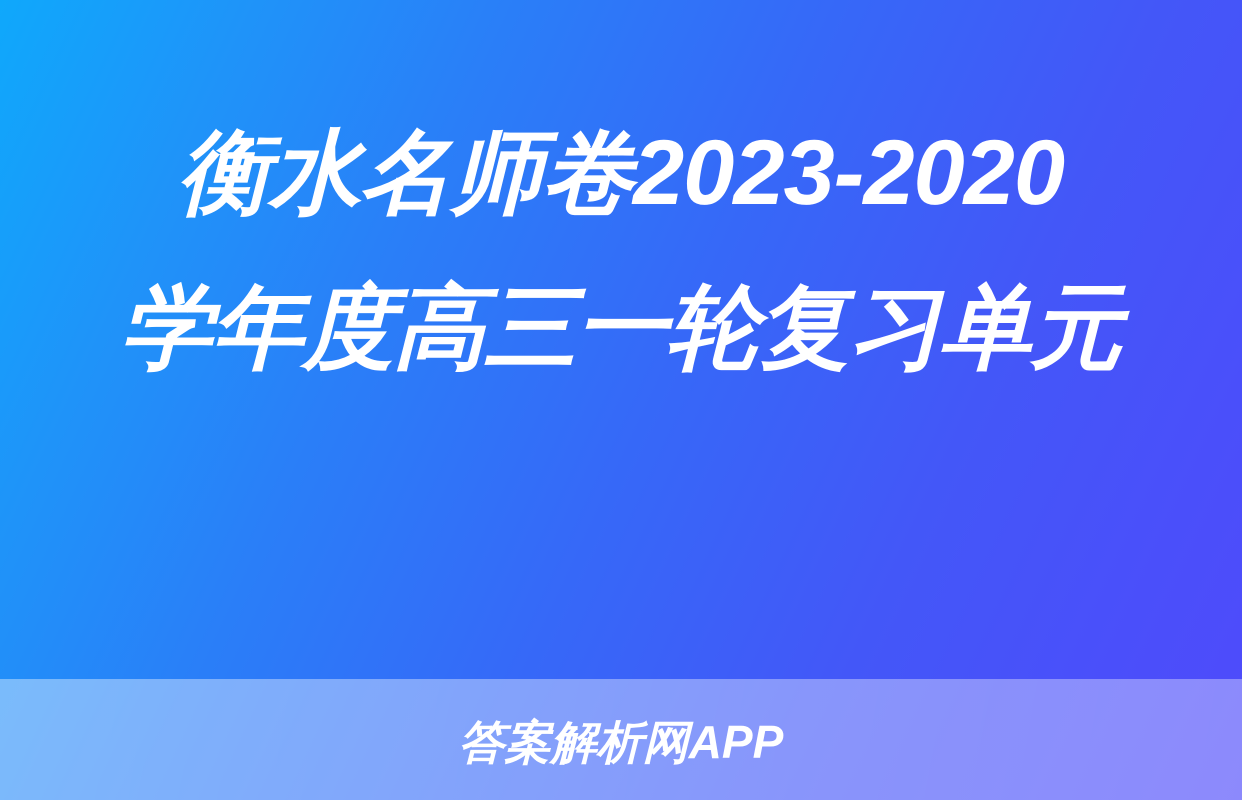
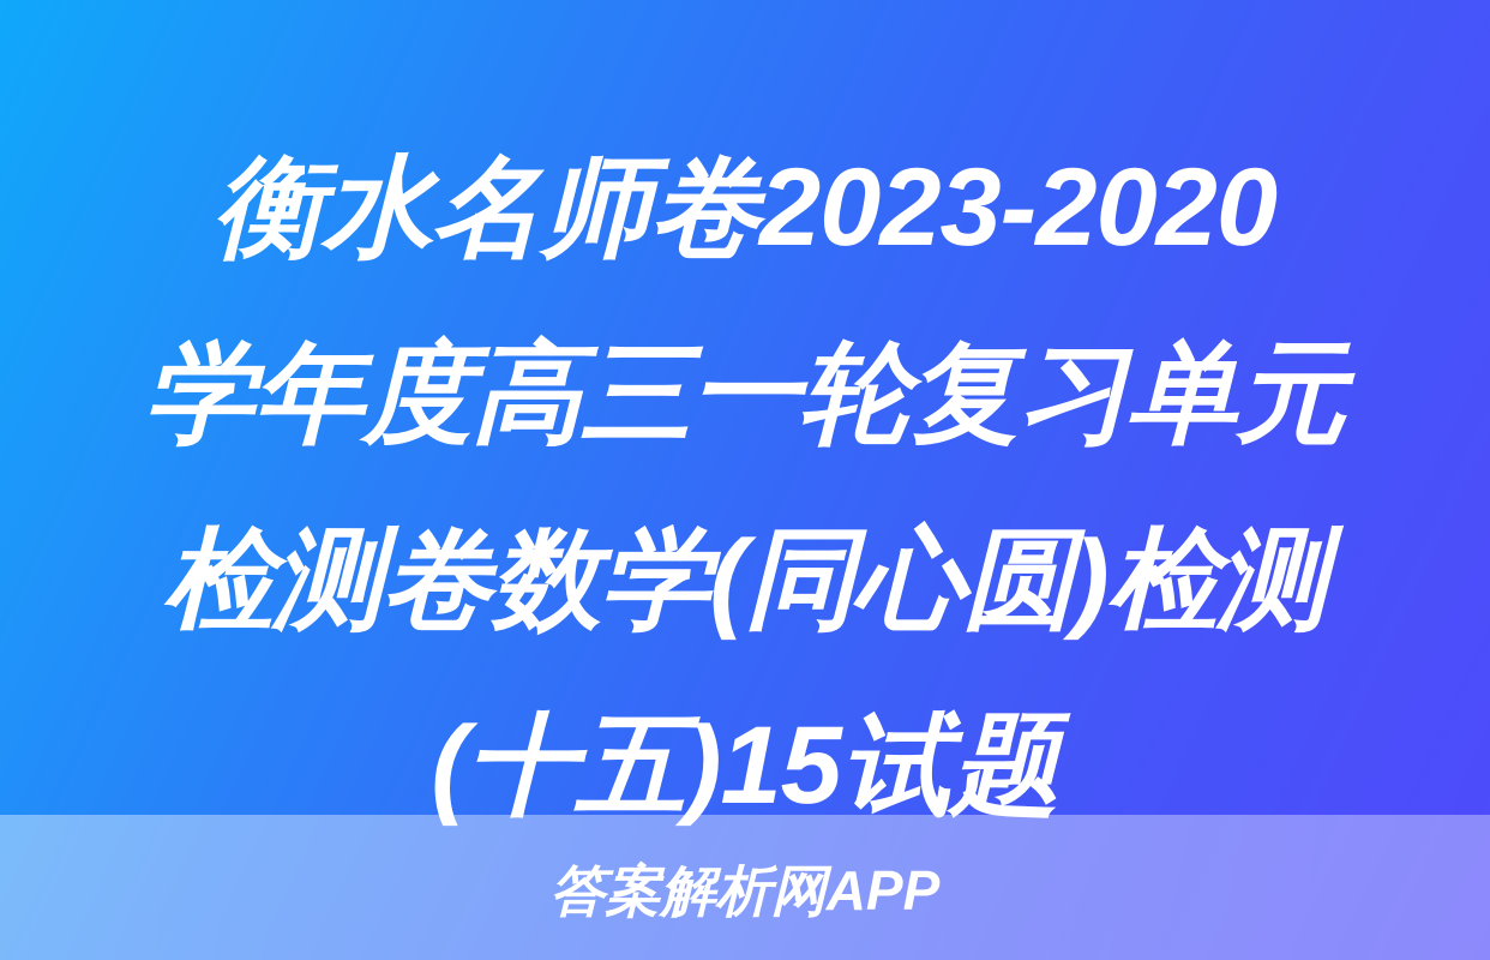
  衡水名师卷2023-2020
  学年度高三一轮复习单元
+ 检测卷数学(同心圆)检测
+ (十五)15试题
  答案解析网APP
